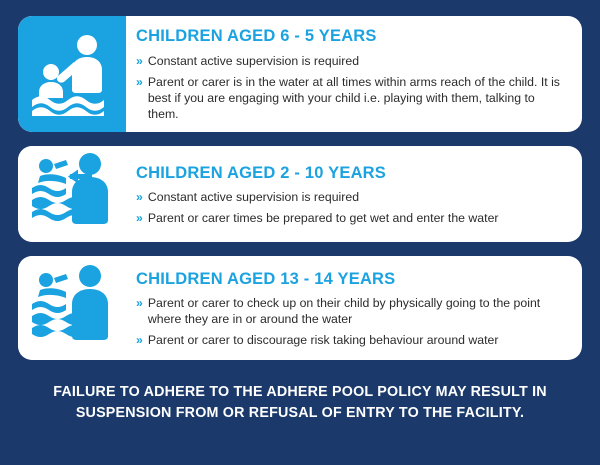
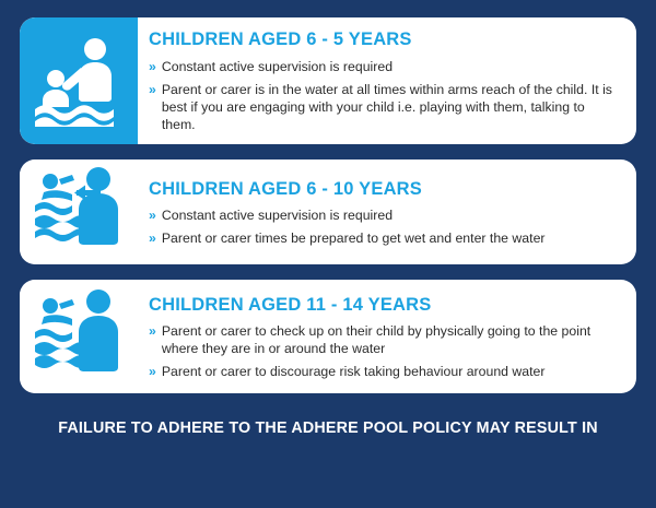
  CHILDREN AGED 6 - 5 YEARS
  »
  Constant active supervision is required
  »
  Parent or carer is in the water at all times within arms reach of the child. It is best if you are engaging with your child i.e. playing with them, talking to them.
- CHILDREN AGED 2 - 10 YEARS
+ CHILDREN AGED 6 - 10 YEARS
  »
  Constant active supervision is required
  »
  Parent or carer times be prepared to get wet and enter the water
- CHILDREN AGED 13 - 14 YEARS
+ CHILDREN AGED 11 - 14 YEARS
  »
  Parent or carer to check up on their child by physically going to the point where they are in or around the water
  »
  Parent or carer to discourage risk taking behaviour around water
  FAILURE TO ADHERE TO THE ADHERE POOL POLICY MAY RESULT IN
- SUSPENSION FROM OR REFUSAL OF ENTRY TO THE FACILITY.
